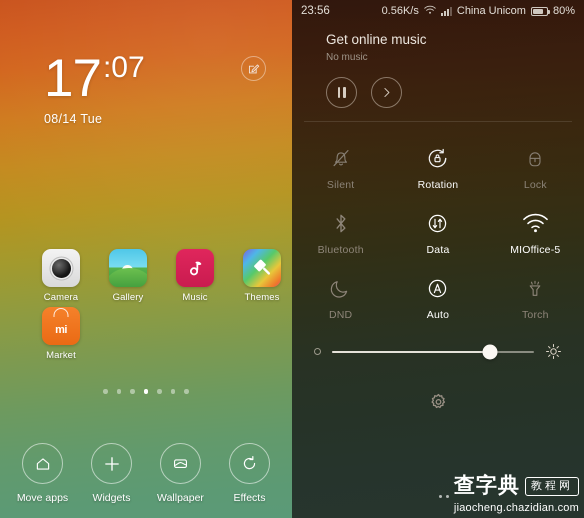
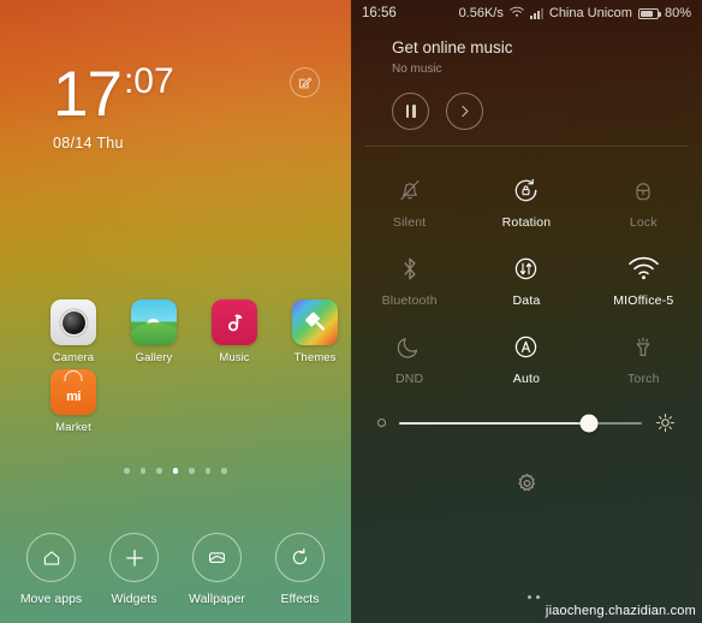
  17
  :07
- 08/14 Tue
+ 08/14 Thu
  Camera
  Gallery
  Music
  Themes
  mi
  Market
  Move apps
  Widgets
  Wallpaper
  Effects
- 23:56
+ 16:56
  0.56K/s
  China Unicom
  80%
  Get online music
  No music
- 查字典
- 教程网
  jiaocheng.chazidian.com
